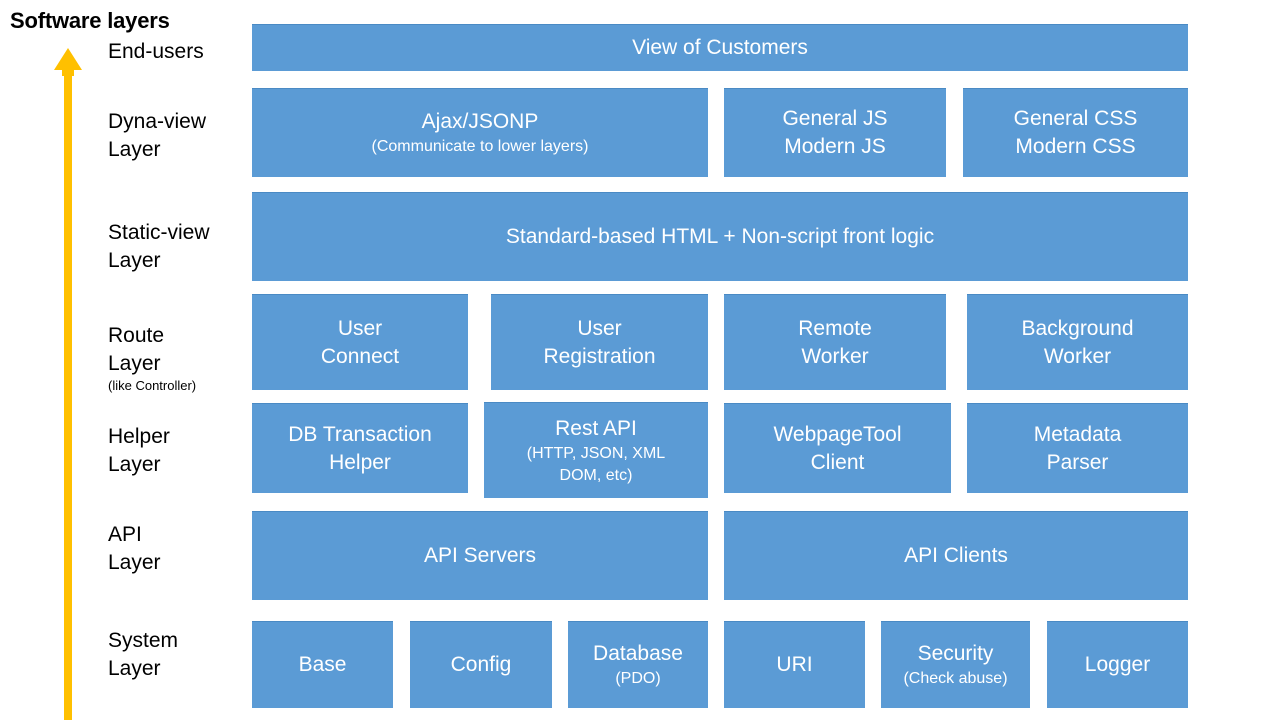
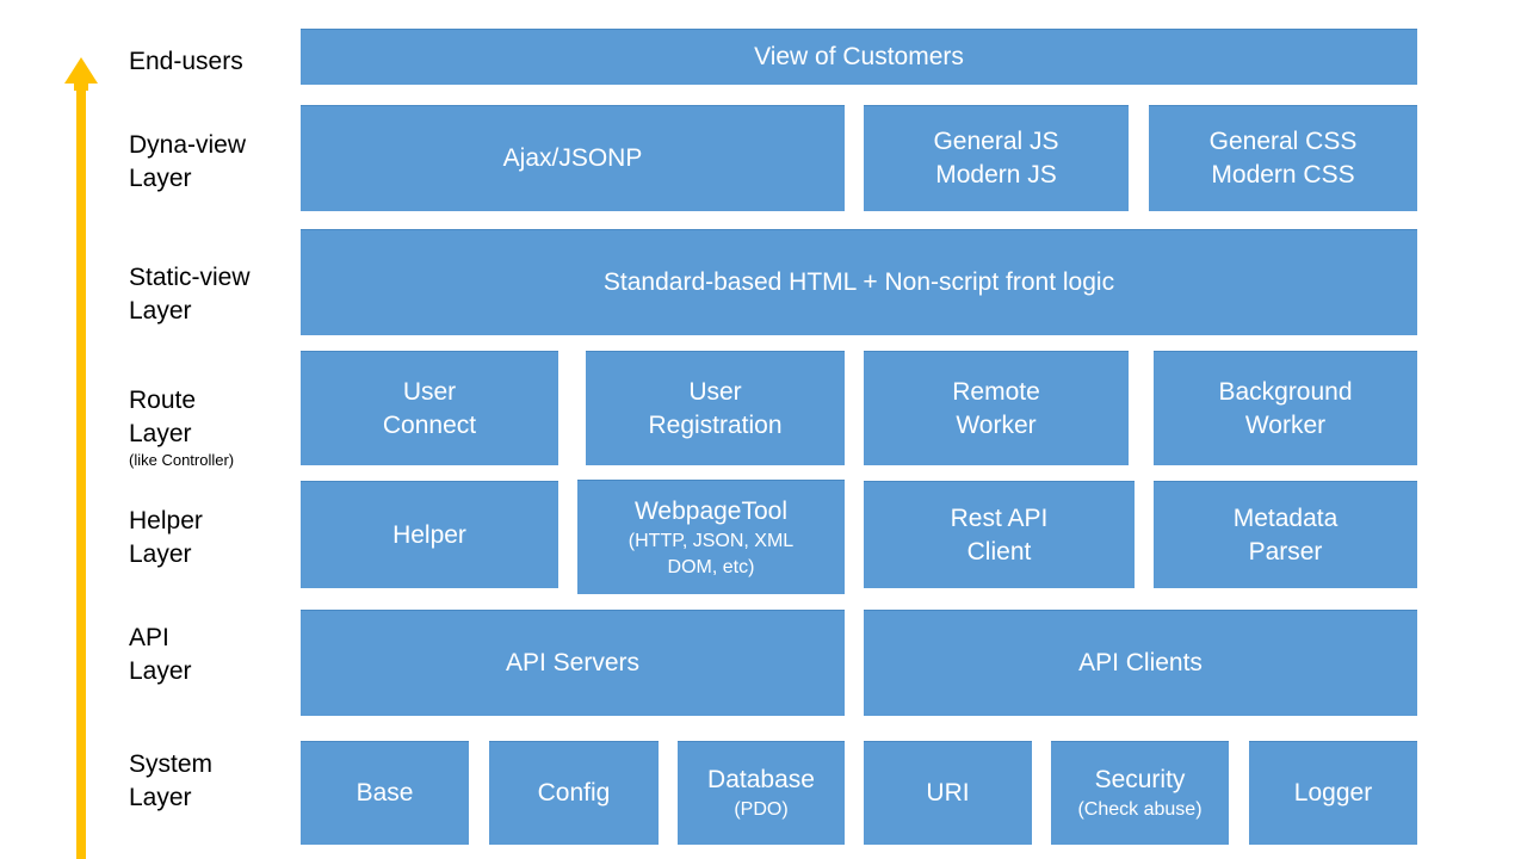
- Software layers
  End-users
  Dyna-view
  Layer
  Static-view
  Layer
  Route
  Layer
  (like Controller)
  Helper
  Layer
  API
  Layer
  System
  Layer
  View of Customers
  Ajax/JSONP
- (Communicate to lower layers)
  General JS
  Modern JS
  General CSS
  Modern CSS
  Standard-based HTML + Non-script front logic
  User
  Connect
  User
  Registration
  Remote
  Worker
  Background
  Worker
- DB Transaction
  Helper
- Rest API
+ WebpageTool
  (HTTP, JSON, XML
  DOM, etc)
- WebpageTool
+ Rest API
  Client
  Metadata
  Parser
  API Servers
  API Clients
  Base
  Config
  Database
  (PDO)
  URI
  Security
  (Check abuse)
  Logger
